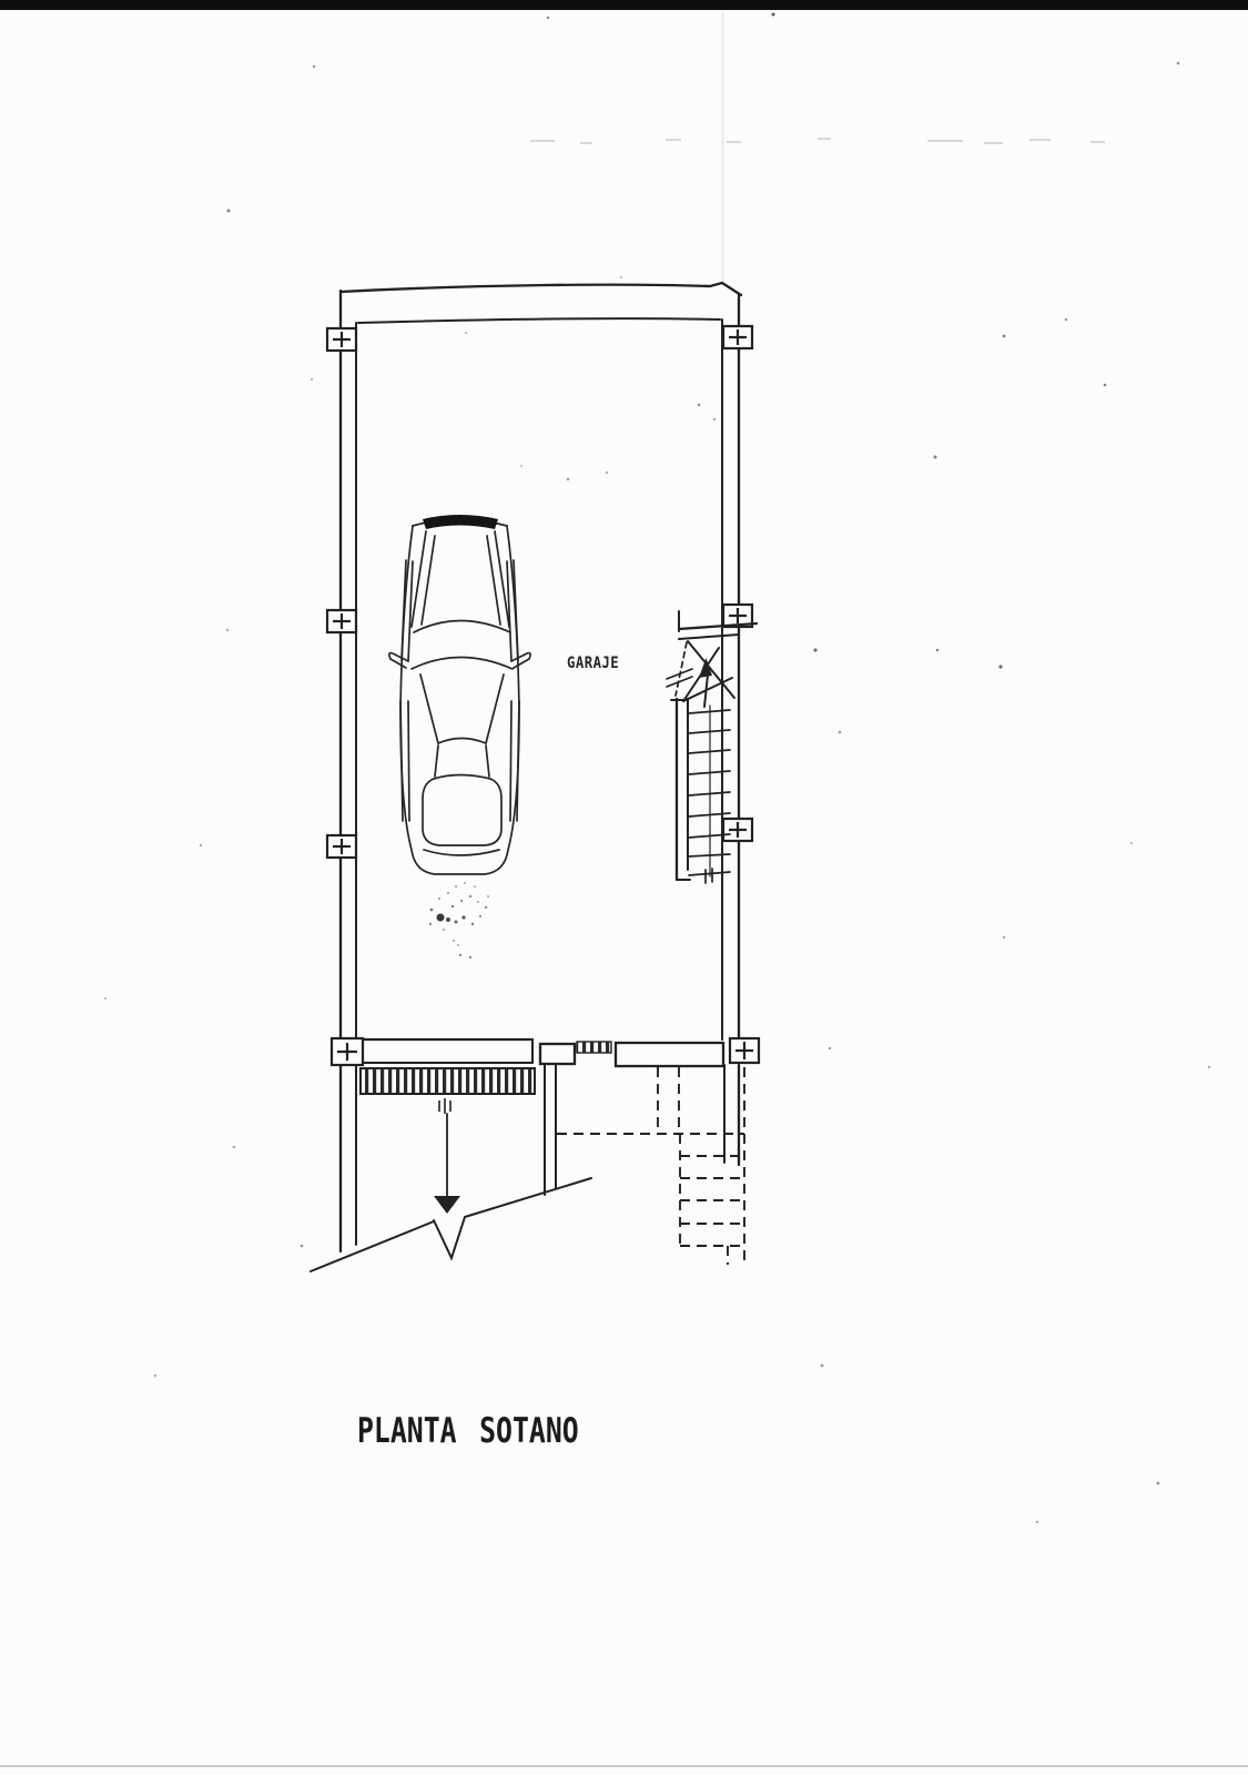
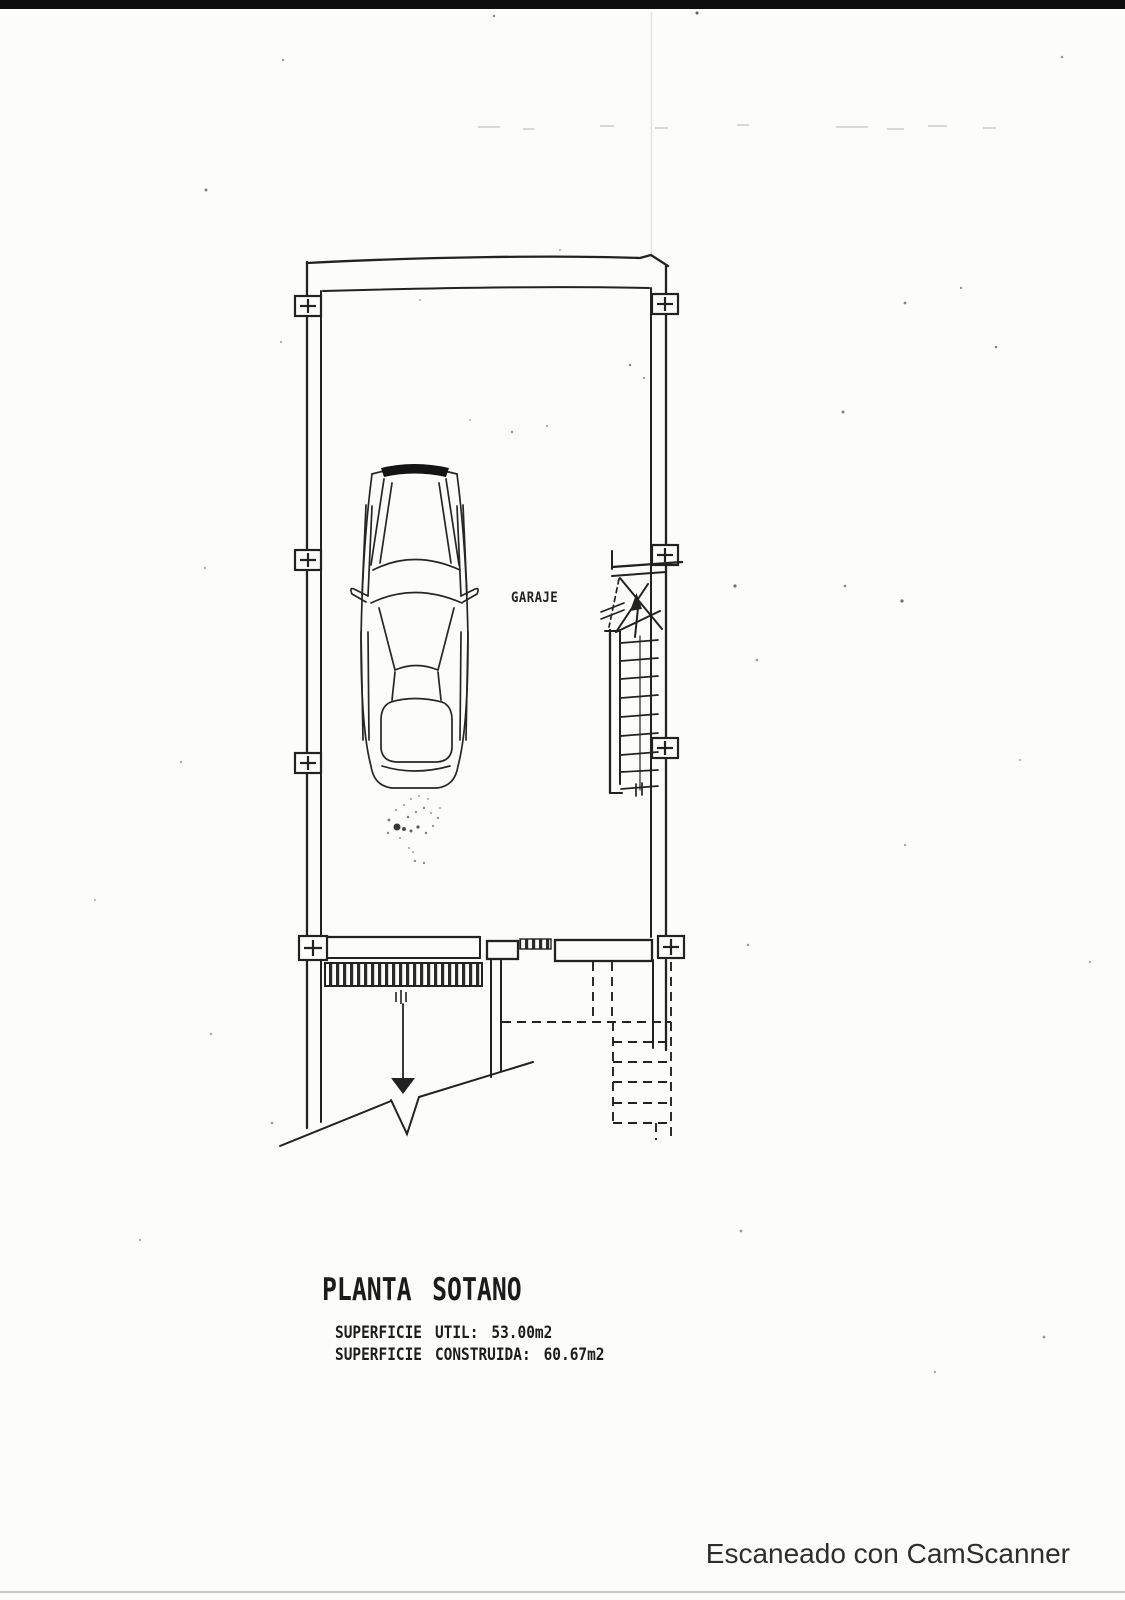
  GARAJE
  PLANTA SOTANO
+ SUPERFICIE UTIL: 53.00m2
+ SUPERFICIE CONSTRUIDA: 60.67m2
+ Escaneado con CamScanner
